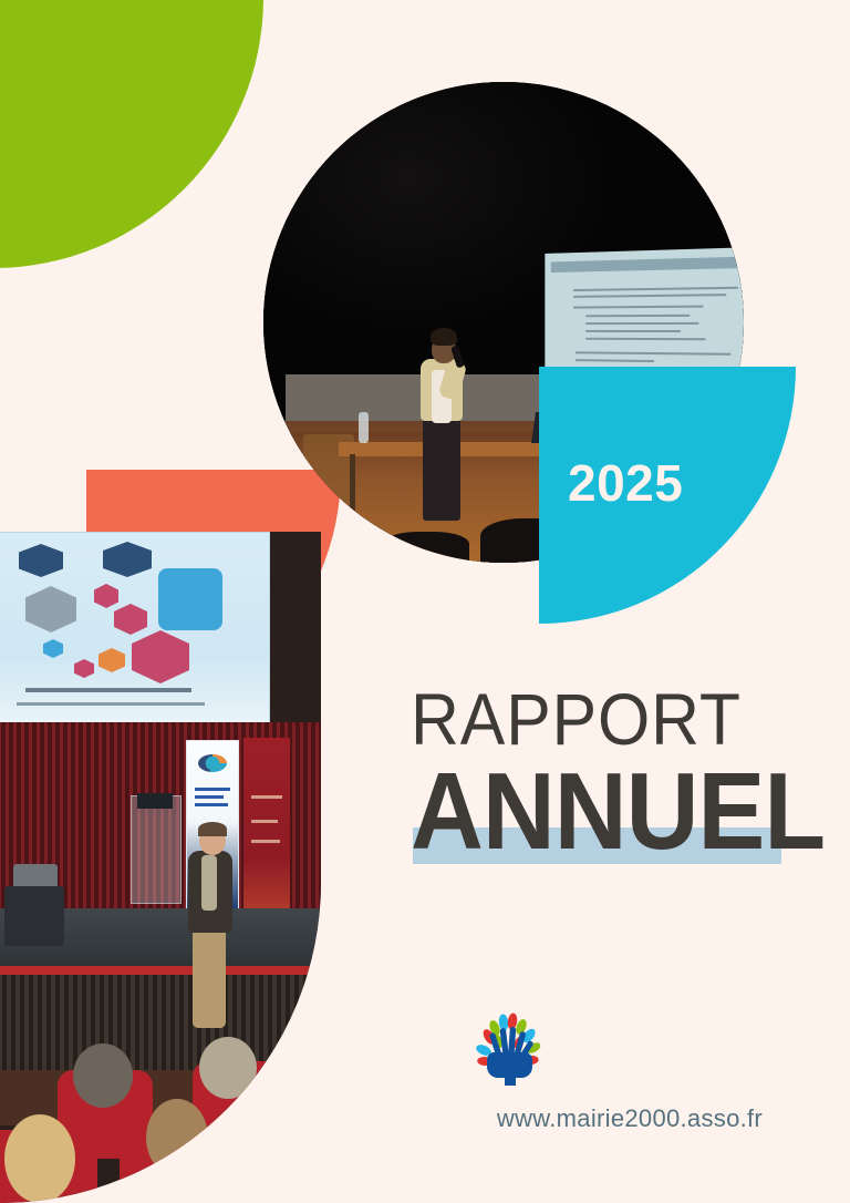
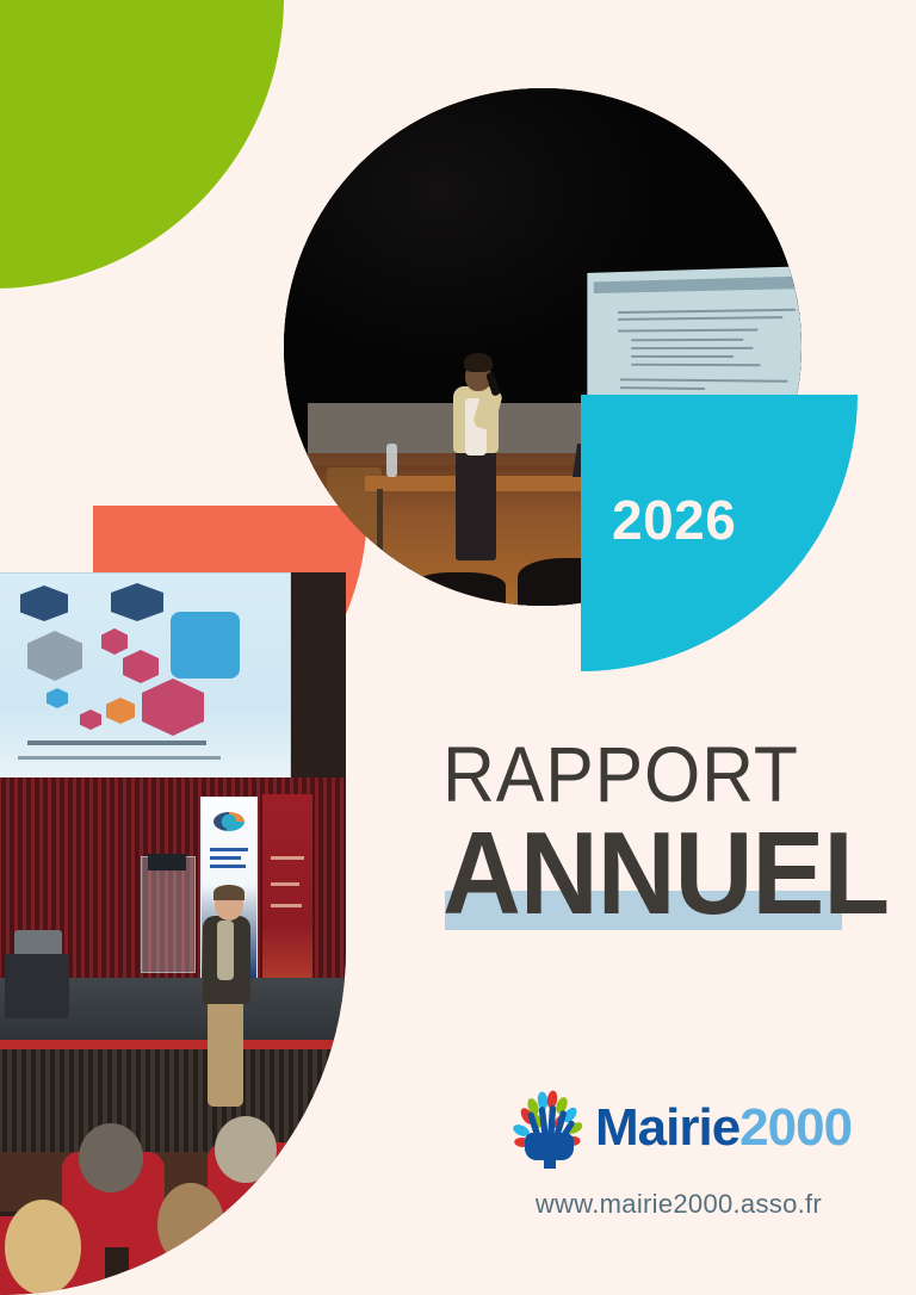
- 2025
+ 2026
  RAPPORT
  ANNUEL
+ Mairie2000
  www.mairie2000.asso.fr
